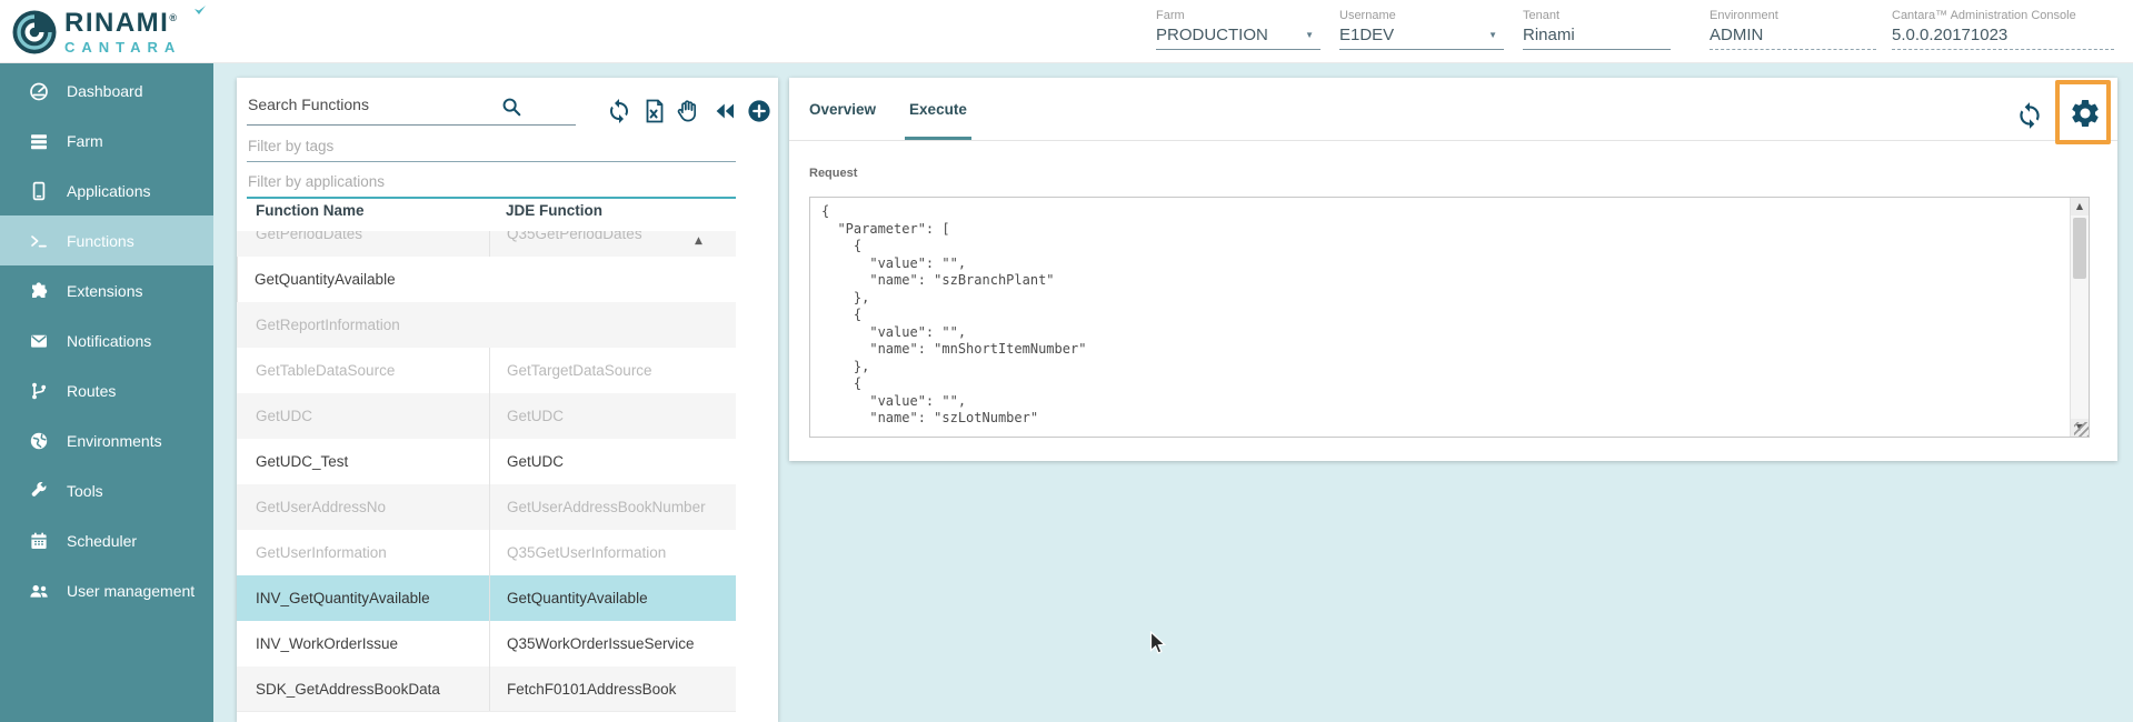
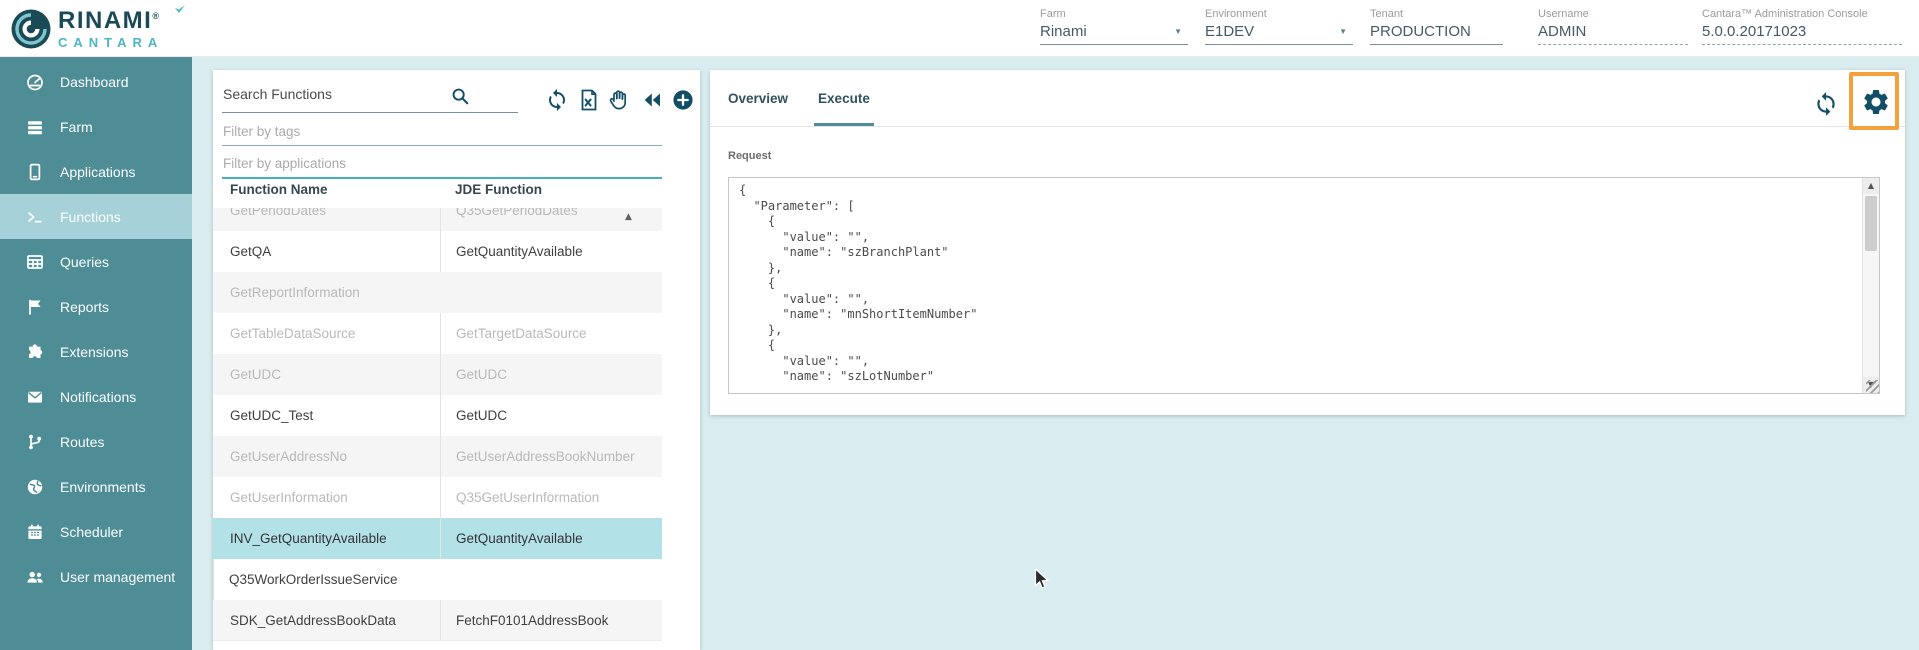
  RINAMI®
  CANTARA
  Farm
- PRODUCTION
+ Rinami
  ▼
- Username
+ Environment
  E1DEV
  ▼
  Tenant
- Rinami
+ PRODUCTION
- Environment
+ Username
  ADMIN
  Cantara™ Administration Console
  5.0.0.20171023
  Dashboard
  Farm
  Applications
  Functions
+ Queries
+ Reports
  Extensions
  Notifications
  Routes
  Environments
- Tools
  Scheduler
  User management
  Search Functions
  Filter by tags
  Filter by applications
  Function Name
  JDE Function
  ▲
  GetPeriodDates
  Q35GetPeriodDates
+ GetQA
  GetQuantityAvailable
  GetReportInformation
  GetTableDataSource
  GetTargetDataSource
  GetUDC
  GetUDC
  GetUDC_Test
  GetUDC
  GetUserAddressNo
  GetUserAddressBookNumber
  GetUserInformation
  Q35GetUserInformation
  INV_GetQuantityAvailable
  GetQuantityAvailable
- INV_WorkOrderIssue
  Q35WorkOrderIssueService
  SDK_GetAddressBookData
  FetchF0101AddressBook
  Overview
  Execute
  Request
  {
  "Parameter": [
  {
  "value": "",
  "name": "szBranchPlant"
  },
  {
  "value": "",
  "name": "mnShortItemNumber"
  },
  {
  "value": "",
  "name": "szLotNumber"
  ▲
